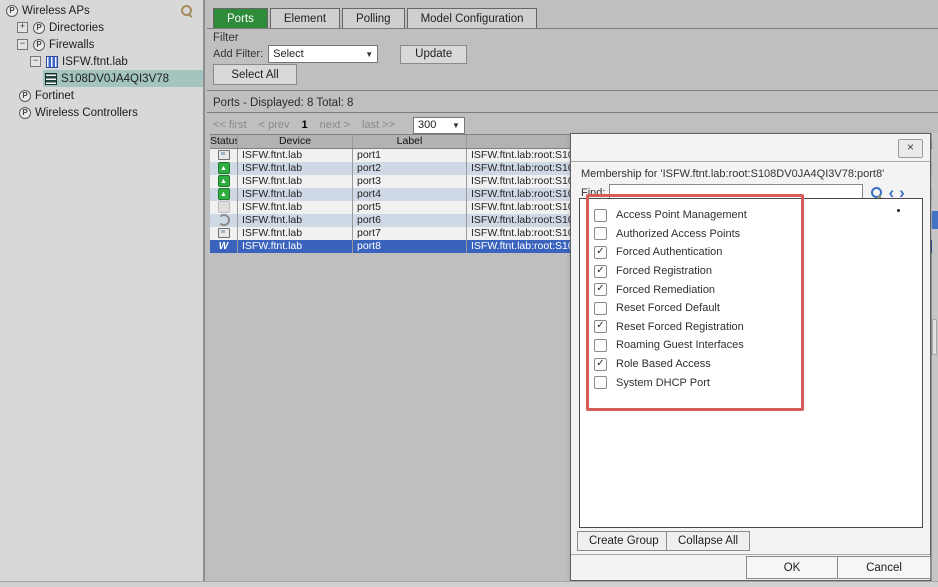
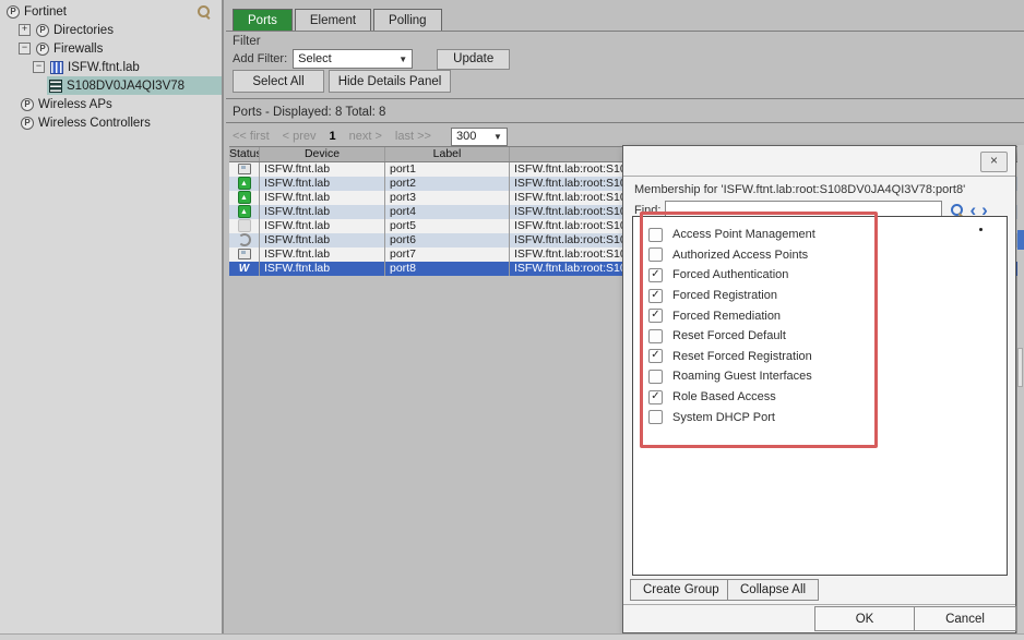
  P
- Wireless APs
+ Fortinet
  +
  P
  Directories
  −
  P
  Firewalls
  −
  ISFW.ftnt.lab
  S108DV0JA4QI3V78
  P
- Fortinet
+ Wireless APs
  P
  Wireless Controllers
  Ports
  Element
  Polling
- Model Configuration
  Filter
  Add Filter:
  Select
  ▼
  Update
  Select All
+ Hide Details Panel
  Ports - Displayed: 8 Total: 8
  << first
  < prev
  1
  next >
  last >>
  300
  ▼
  Status
  Device
  Label
  ISFW.ftnt.lab
  port1
  ISFW.ftnt.lab:root:S1
  ISFW.ftnt.lab
  port2
  ISFW.ftnt.lab:root:S1
  ISFW.ftnt.lab
  port3
  ISFW.ftnt.lab:root:S1
  ISFW.ftnt.lab
  port4
  ISFW.ftnt.lab:root:S1
  ISFW.ftnt.lab
  port5
  ISFW.ftnt.lab:root:S1
  ISFW.ftnt.lab
  port6
  ISFW.ftnt.lab:root:S1
  ISFW.ftnt.lab
  port7
  ISFW.ftnt.lab:root:S1
  W
  ISFW.ftnt.lab
  port8
  ISFW.ftnt.lab:root:S1
  ×
  Membership for 'ISFW.ftnt.lab:root:S108DV0JA4QI3V78:port8'
  Find:
  ‹
  ›
  Access Point Management
  Authorized Access Points
  ✓
  Forced Authentication
  ✓
  Forced Registration
  ✓
  Forced Remediation
  Reset Forced Default
  ✓
  Reset Forced Registration
  Roaming Guest Interfaces
  ✓
  Role Based Access
  System DHCP Port
  Create Group
  Collapse All
  OK
  Cancel
